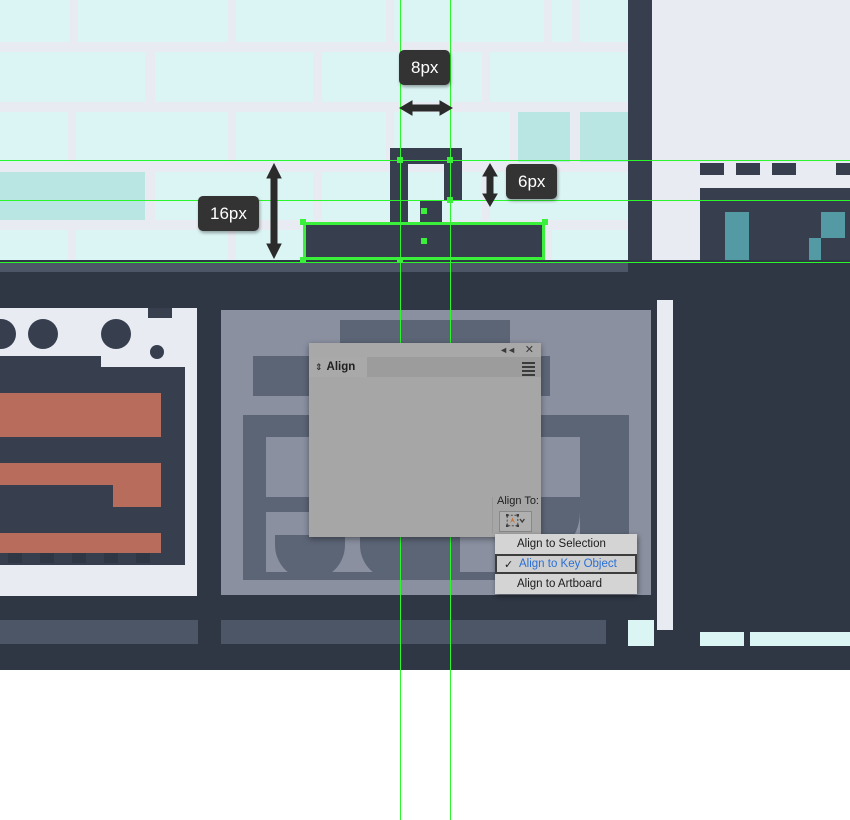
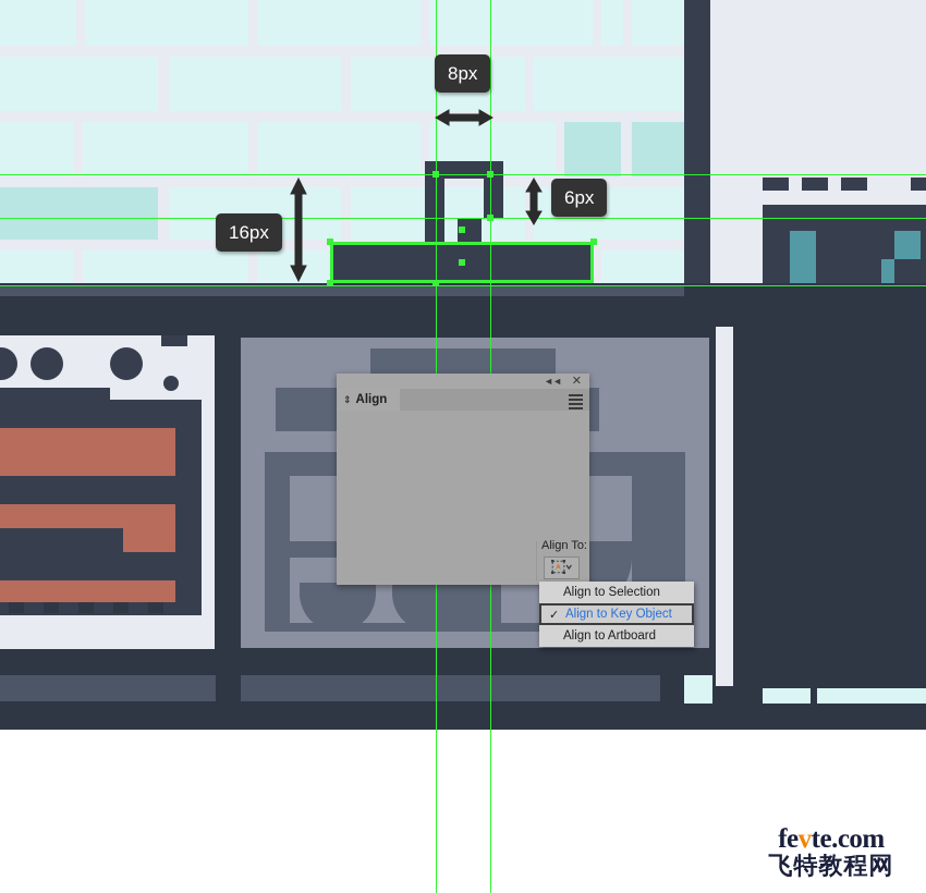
  8px
  16px
  6px
  ◄◄
  ✕
  ⇕
  Align
  Align To:
  Align to Selection
  ✓
  Align to Key Object
  Align to Artboard
+ fevte.com
+ 飞特教程网
